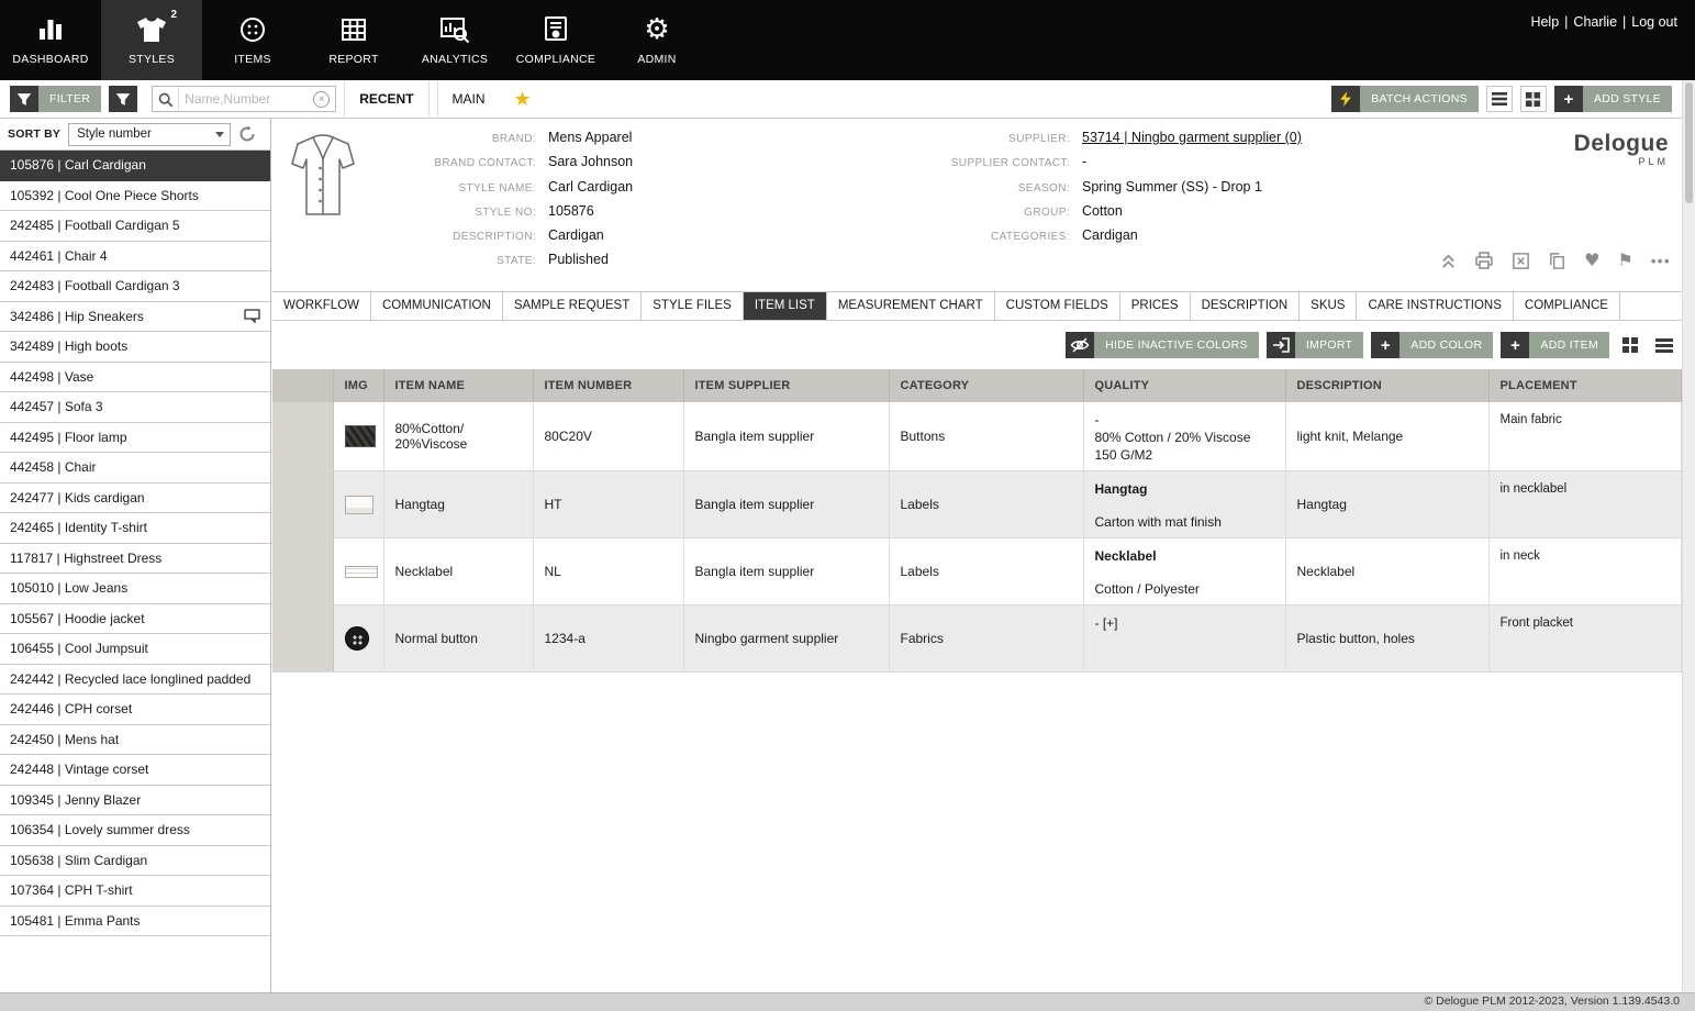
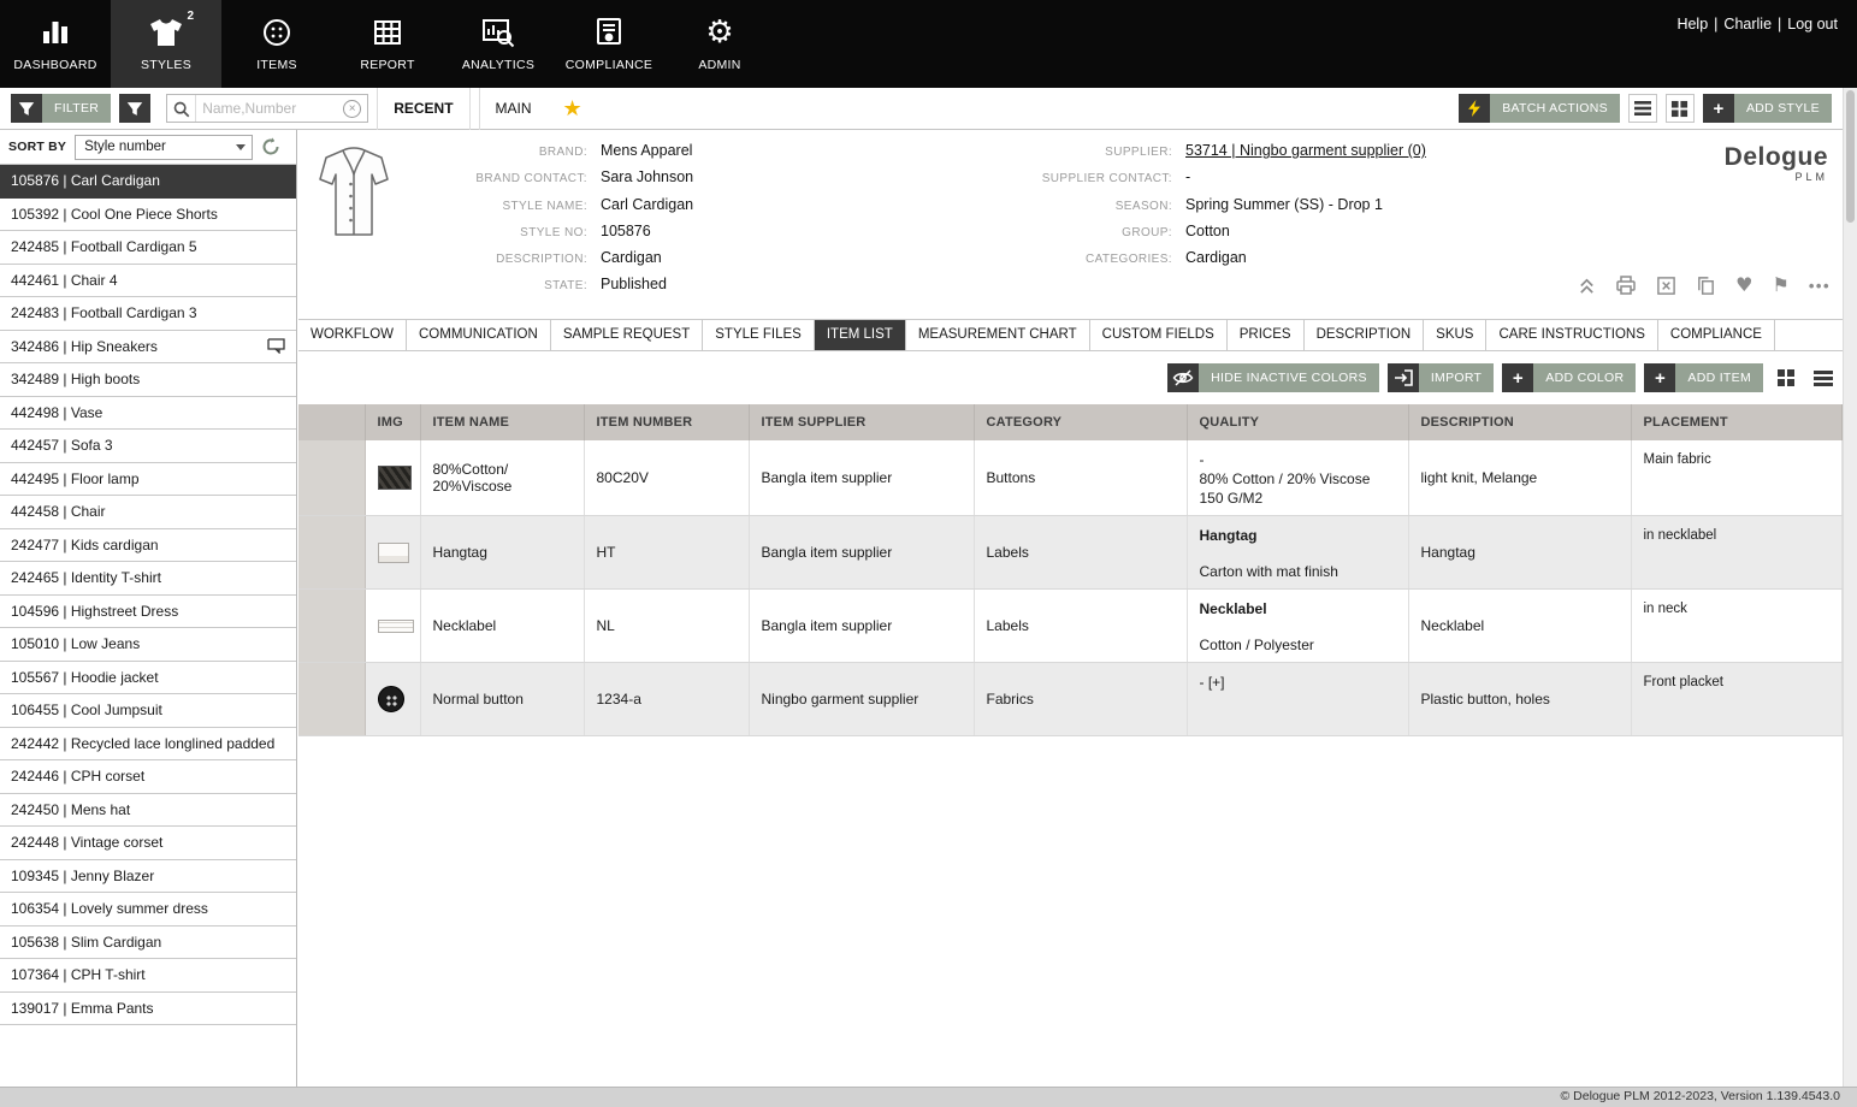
  DASHBOARD
  2
  STYLES
  ITEMS
  REPORT
  ANALYTICS
  COMPLIANCE
  ⚙
  ADMIN
  Help | Charlie | Log out
  FILTER
  Name,Number
  ×
  RECENT
  MAIN
  ★
  BATCH ACTIONS
  +
  ADD STYLE
  SORT BY
  Style number
  105876 | Carl Cardigan
  105392 | Cool One Piece Shorts
  242485 | Football Cardigan 5
  442461 | Chair 4
  242483 | Football Cardigan 3
  342486 | Hip Sneakers
  342489 | High boots
  442498 | Vase
  442457 | Sofa 3
  442495 | Floor lamp
  442458 | Chair
  242477 | Kids cardigan
  242465 | Identity T-shirt
- 117817 | Highstreet Dress
+ 104596 | Highstreet Dress
  105010 | Low Jeans
  105567 | Hoodie jacket
  106455 | Cool Jumpsuit
  242442 | Recycled lace longlined padded
  242446 | CPH corset
  242450 | Mens hat
  242448 | Vintage corset
  109345 | Jenny Blazer
  106354 | Lovely summer dress
  105638 | Slim Cardigan
  107364 | CPH T-shirt
- 105481 | Emma Pants
+ 139017 | Emma Pants
  BRAND:
  Mens Apparel
  BRAND CONTACT:
  Sara Johnson
  STYLE NAME:
  Carl Cardigan
  STYLE NO:
  105876
  DESCRIPTION:
  Cardigan
  STATE:
  Published
  SUPPLIER:
  53714 | Ningbo garment supplier (0)
  SUPPLIER CONTACT:
  -
  SEASON:
  Spring Summer (SS) - Drop 1
  GROUP:
  Cotton
  CATEGORIES:
  Cardigan
  Delogue
  PLM
  ♥
  ⚑
  •••
  WORKFLOW
  COMMUNICATION
  SAMPLE REQUEST
  STYLE FILES
  ITEM LIST
  MEASUREMENT CHART
  CUSTOM FIELDS
  PRICES
  DESCRIPTION
  SKUS
  CARE INSTRUCTIONS
  COMPLIANCE
  HIDE INACTIVE COLORS
  IMPORT
  +
  ADD COLOR
  +
  ADD ITEM
  	IMG	ITEM NAME	ITEM NUMBER	ITEM SUPPLIER	CATEGORY	QUALITY	DESCRIPTION	PLACEMENT
  		80%Cotton/ 20%Viscose	80C20V	Bangla item supplier	Buttons	-80% Cotton / 20% Viscose150 G/M2	light knit, Melange	Main fabric
  		Hangtag	HT	Bangla item supplier	Labels	HangtagCarton with mat finish	Hangtag	in necklabel
  		Necklabel	NL	Bangla item supplier	Labels	NecklabelCotton / Polyester	Necklabel	in neck
  		Normal button	1234-a	Ningbo garment supplier	Fabrics	- [+]	Plastic button, holes	Front placket
  © Delogue PLM 2012-2023, Version 1.139.4543.0
